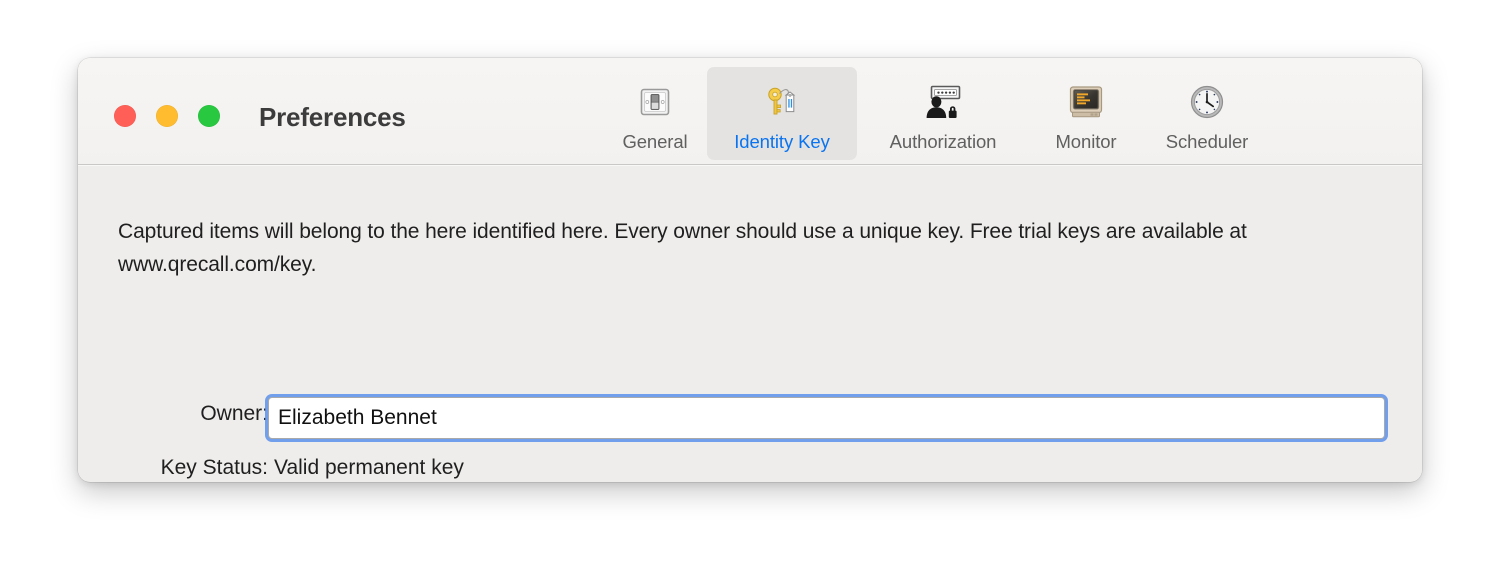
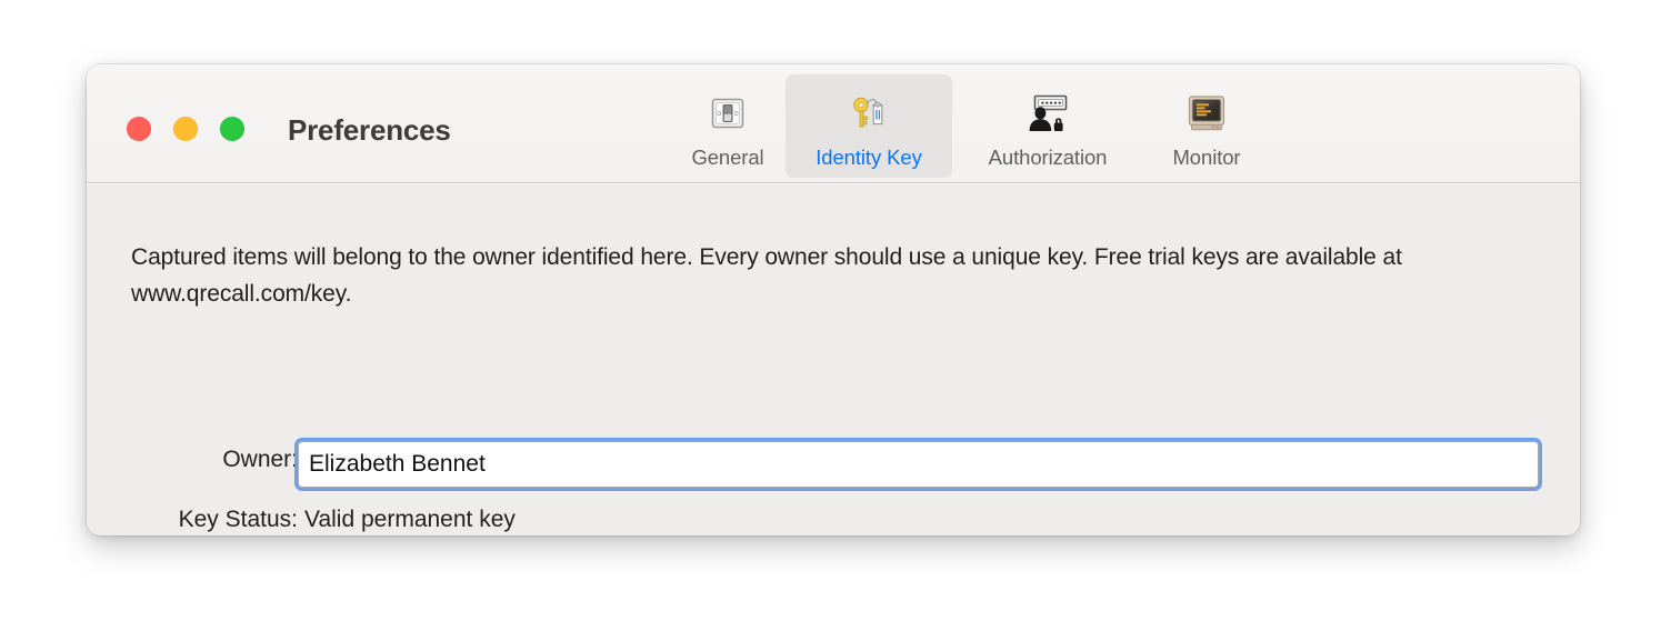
  Preferences
  General
  Identity Key
  Authorization
  Monitor
- Scheduler
- Captured items will belong to the here identified here. Every owner should use a unique key. Free trial keys are available at www.qrecall.com/key.
+ Captured items will belong to the owner identified here. Every owner should use a unique key. Free trial keys are available at www.qrecall.com/key.
  Owner:
  Elizabeth Bennet
  Key Status:
  Valid permanent key
